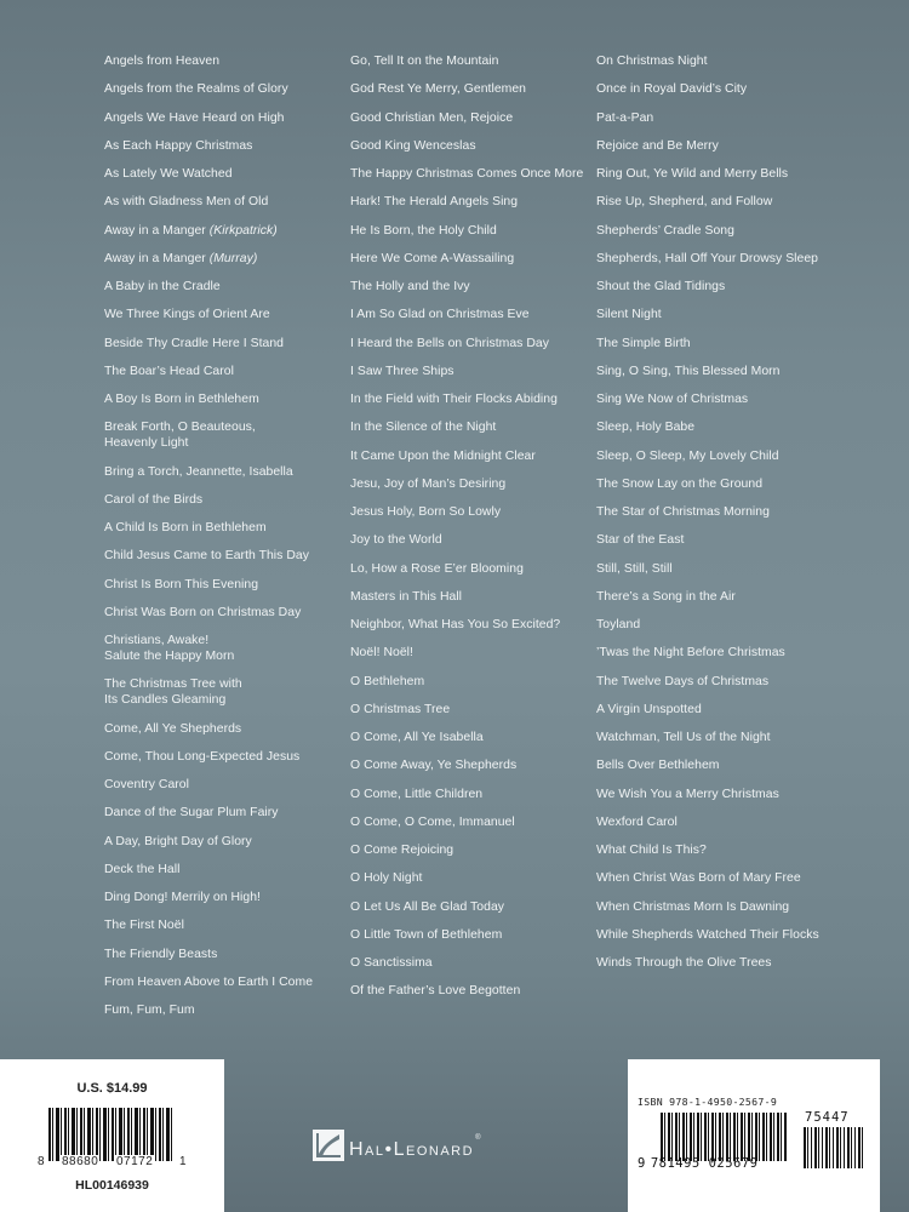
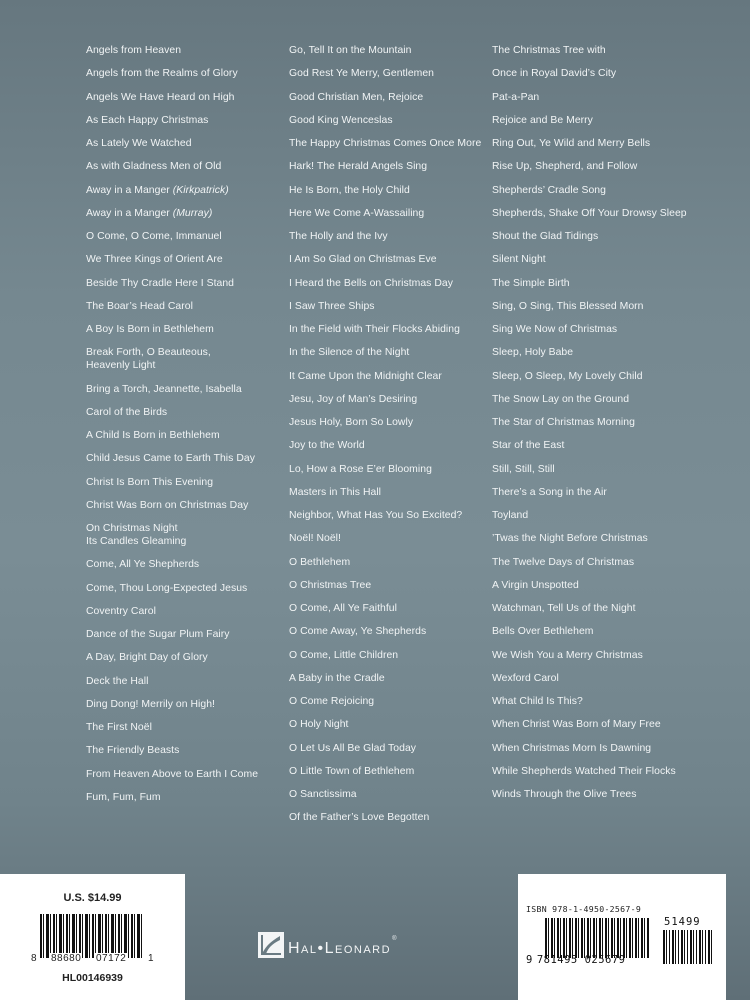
  Angels from Heaven
  Angels from the Realms of Glory
  Angels We Have Heard on High
  As Each Happy Christmas
  As Lately We Watched
  As with Gladness Men of Old
  Away in a Manger (Kirkpatrick)
  Away in a Manger (Murray)
- A Baby in the Cradle
+ O Come, O Come, Immanuel
  We Three Kings of Orient Are
  Beside Thy Cradle Here I Stand
  The Boar’s Head Carol
  A Boy Is Born in Bethlehem
  Break Forth, O Beauteous,
  Heavenly Light
  Bring a Torch, Jeannette, Isabella
  Carol of the Birds
  A Child Is Born in Bethlehem
  Child Jesus Came to Earth This Day
  Christ Is Born This Evening
  Christ Was Born on Christmas Day
- Christians, Awake!
- Salute the Happy Morn
- The Christmas Tree with
+ On Christmas Night
  Its Candles Gleaming
  Come, All Ye Shepherds
  Come, Thou Long-Expected Jesus
  Coventry Carol
  Dance of the Sugar Plum Fairy
  A Day, Bright Day of Glory
  Deck the Hall
  Ding Dong! Merrily on High!
  The First Noël
  The Friendly Beasts
  From Heaven Above to Earth I Come
  Fum, Fum, Fum
  Go, Tell It on the Mountain
  God Rest Ye Merry, Gentlemen
  Good Christian Men, Rejoice
  Good King Wenceslas
  The Happy Christmas Comes Once More
  Hark! The Herald Angels Sing
  He Is Born, the Holy Child
  Here We Come A-Wassailing
  The Holly and the Ivy
  I Am So Glad on Christmas Eve
  I Heard the Bells on Christmas Day
  I Saw Three Ships
  In the Field with Their Flocks Abiding
  In the Silence of the Night
  It Came Upon the Midnight Clear
  Jesu, Joy of Man’s Desiring
  Jesus Holy, Born So Lowly
  Joy to the World
  Lo, How a Rose E’er Blooming
  Masters in This Hall
  Neighbor, What Has You So Excited?
  Noël! Noël!
  O Bethlehem
  O Christmas Tree
- O Come, All Ye Isabella
+ O Come, All Ye Faithful
  O Come Away, Ye Shepherds
  O Come, Little Children
- O Come, O Come, Immanuel
+ A Baby in the Cradle
  O Come Rejoicing
  O Holy Night
  O Let Us All Be Glad Today
  O Little Town of Bethlehem
  O Sanctissima
  Of the Father’s Love Begotten
- On Christmas Night
+ The Christmas Tree with
  Once in Royal David’s City
  Pat-a-Pan
  Rejoice and Be Merry
  Ring Out, Ye Wild and Merry Bells
  Rise Up, Shepherd, and Follow
  Shepherds’ Cradle Song
- Shepherds, Hall Off Your Drowsy Sleep
+ Shepherds, Shake Off Your Drowsy Sleep
  Shout the Glad Tidings
  Silent Night
  The Simple Birth
  Sing, O Sing, This Blessed Morn
  Sing We Now of Christmas
  Sleep, Holy Babe
  Sleep, O Sleep, My Lovely Child
  The Snow Lay on the Ground
  The Star of Christmas Morning
  Star of the East
  Still, Still, Still
  There’s a Song in the Air
  Toyland
  ’Twas the Night Before Christmas
  The Twelve Days of Christmas
  A Virgin Unspotted
  Watchman, Tell Us of the Night
  Bells Over Bethlehem
  We Wish You a Merry Christmas
  Wexford Carol
  What Child Is This?
  When Christ Was Born of Mary Free
  When Christmas Morn Is Dawning
  While Shepherds Watched Their Flocks
  Winds Through the Olive Trees
  U.S. $14.99
  8
  88680
  07172
  1
  HL00146939
  Hal•Leonard
  ISBN 978-1-4950-2567-9
- 75447
+ 51499
  9 781495 025679
